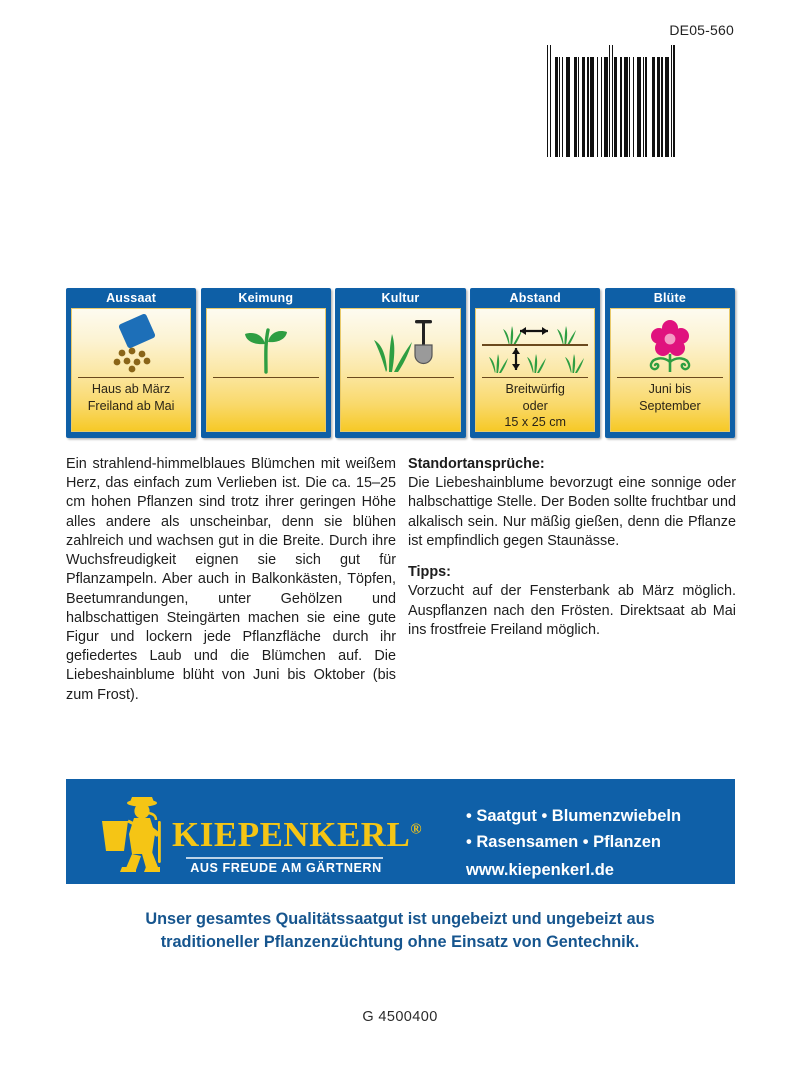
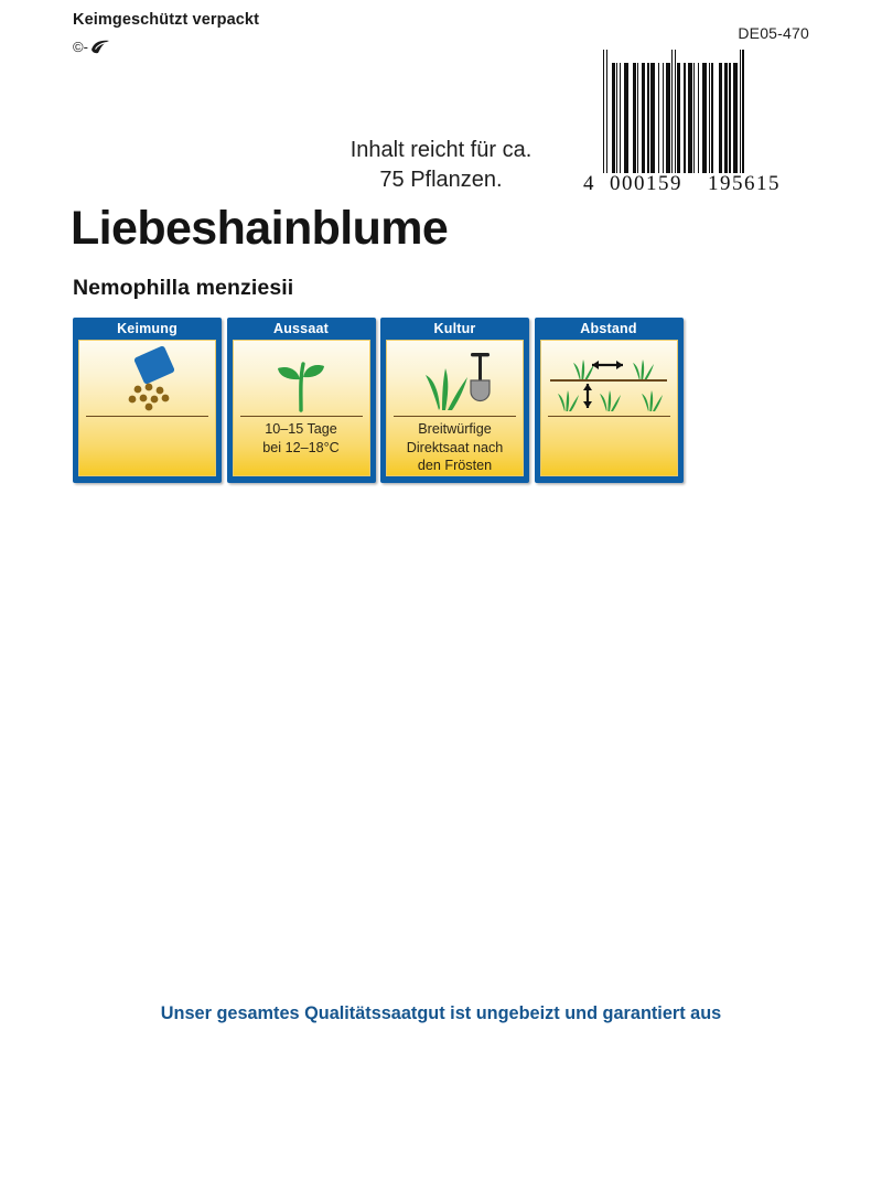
+ Keimgeschützt verpackt
+ ©-
- DE05-560
+ DE05-470
+ 4
+ 000159
+ 195615
+ Inhalt reicht für ca.
+ 75 Pflanzen.
+ Liebeshainblume
+ Nemophilla menziesii
- Aussaat
+ Keimung
- Haus ab März
- Freiland ab Mai
- Keimung
+ Aussaat
+ 10–15 Tage
+ bei 12–18°C
  Kultur
+ Breitwürfige
+ Direktsaat nach
+ den Frösten
  Abstand
- Breitwürfig
- oder
- 15 x 25 cm
- Blüte
- Juni bis
- September
- Ein strahlend-himmelblaues Blümchen mit weißem Herz, das einfach zum Verlieben ist. Die ca. 15–25 cm hohen Pflanzen sind trotz ihrer geringen Höhe alles andere als unscheinbar, denn sie blühen zahlreich und wachsen gut in die Breite. Durch ihre Wuchsfreudigkeit eignen sie sich gut für Pflanzampeln. Aber auch in Balkonkästen, Töpfen, Beetumrandungen, unter Gehölzen und halbschattigen Steingärten machen sie eine gute Figur und lockern jede Pflanzfläche durch ihr gefiedertes Laub und die Blümchen auf. Die Liebeshainblume blüht von Juni bis Oktober (bis zum Frost).
- Standortansprüche:
- Die Liebeshainblume bevorzugt eine sonnige oder halbschattige Stelle. Der Boden sollte fruchtbar und alkalisch sein. Nur mäßig gießen, denn die Pflanze ist empfindlich gegen Staunässe.
- Tipps:
- Vorzucht auf der Fensterbank ab März möglich. Auspflanzen nach den Frösten. Direktsaat ab Mai ins frostfreie Freiland möglich.
- KIEPENKERL®
- AUS FREUDE AM GÄRTNERN
- • Saatgut • Blumenzwiebeln
- • Rasensamen • Pflanzen
- www.kiepenkerl.de
- Unser gesamtes Qualitätssaatgut ist ungebeizt und ungebeizt aus
+ Unser gesamtes Qualitätssaatgut ist ungebeizt und garantiert aus
- traditioneller Pflanzenzüchtung ohne Einsatz von Gentechnik.
- G 4500400
